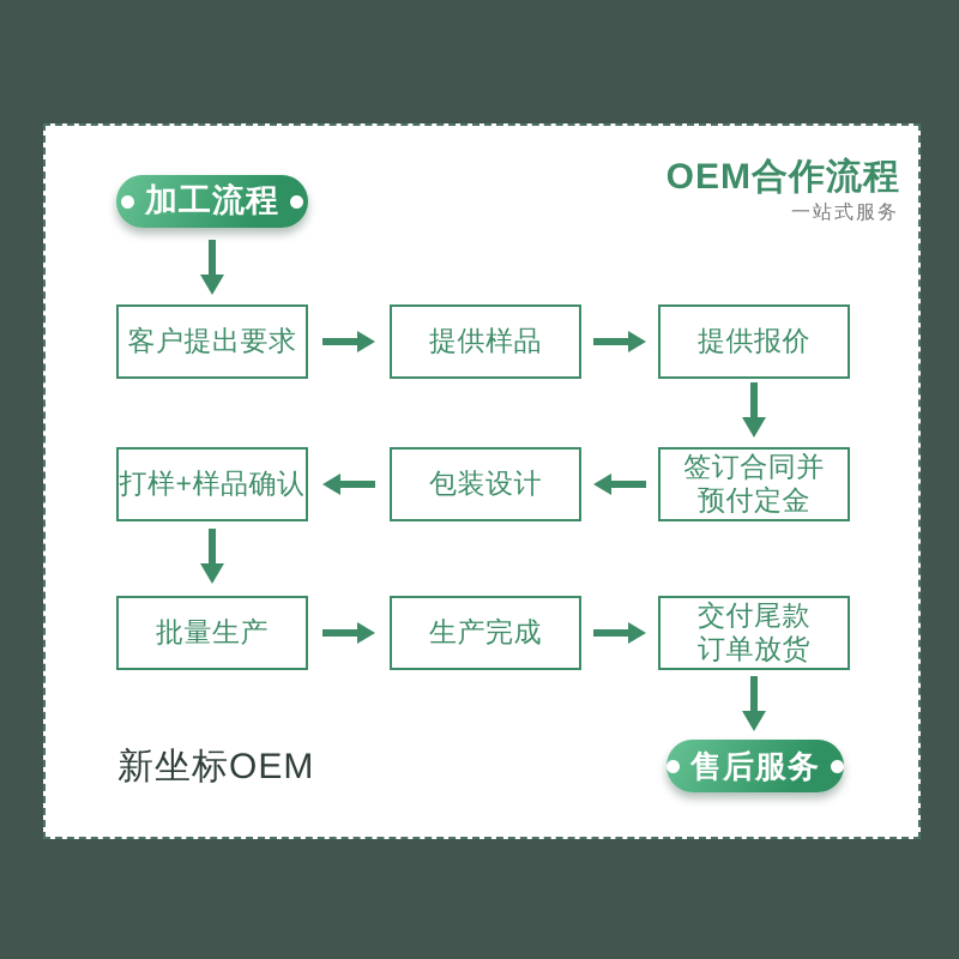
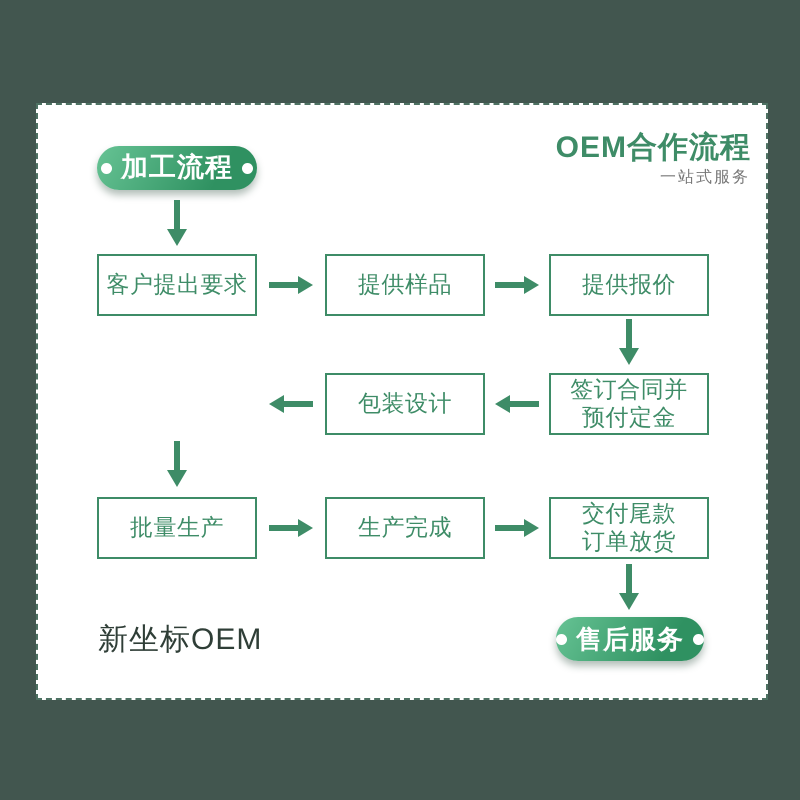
  OEM合作流程
  一站式服务
  加工流程
  客户提出要求
  提供样品
  提供报价
- 打样+样品确认
  包装设计
  签订合同并
  预付定金
  批量生产
  生产完成
  交付尾款
  订单放货
  售后服务
  新坐标OEM
